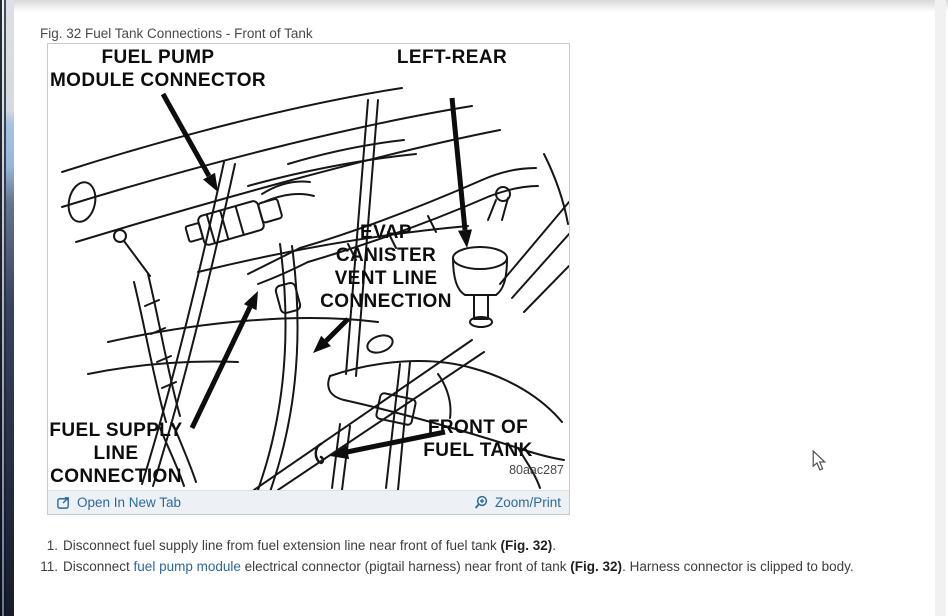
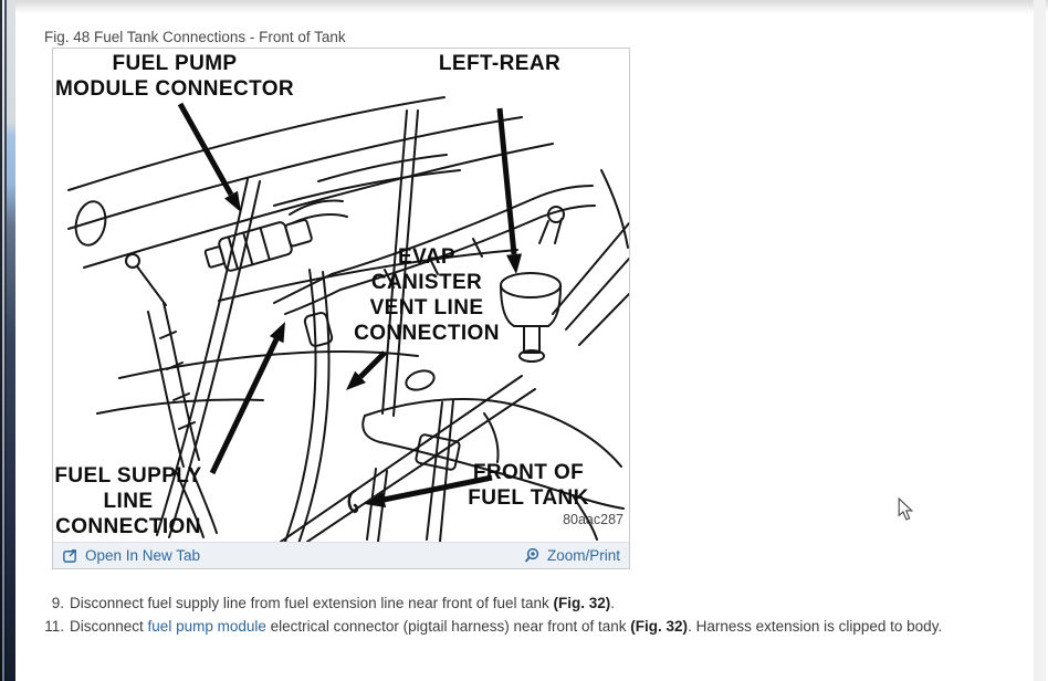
- Fig. 32 Fuel Tank Connections - Front of Tank
+ Fig. 48 Fuel Tank Connections - Front of Tank
  FUEL PUMP
  MODULE CONNECTOR
  LEFT-REAR
  EVAP
  CANISTER
  VENT LINE
  CONNECTION
  FUEL SUPPLY
  LINE
  CONNECTION
  FRONT OF
  FUEL TANK
  80aac287
  Open In New Tab
  Zoom/Print
- 1.
+ 9.
  Disconnect fuel supply line from fuel extension line near front of fuel tank (Fig. 32).
  11.
- Disconnect fuel pump module electrical connector (pigtail harness) near front of tank (Fig. 32). Harness connector is clipped to body.
+ Disconnect fuel pump module electrical connector (pigtail harness) near front of tank (Fig. 32). Harness extension is clipped to body.
